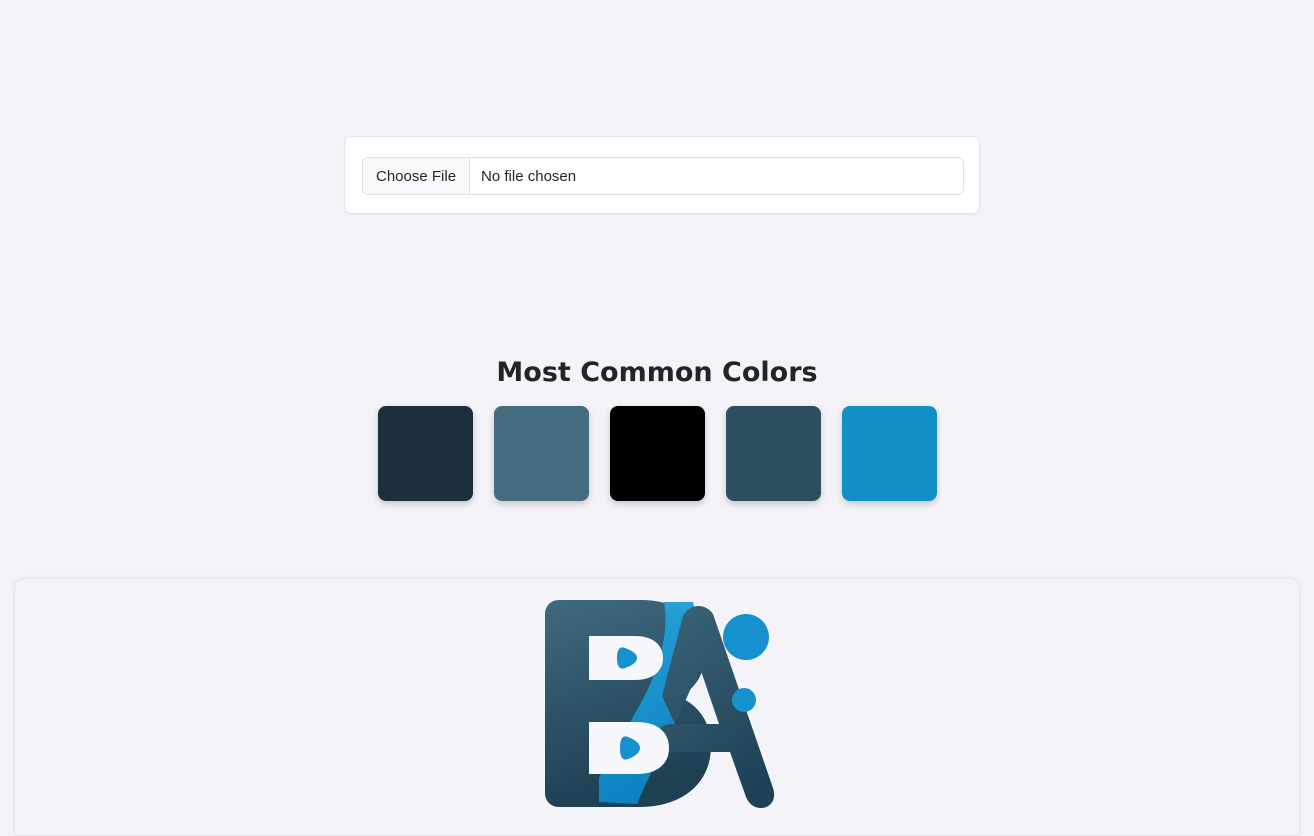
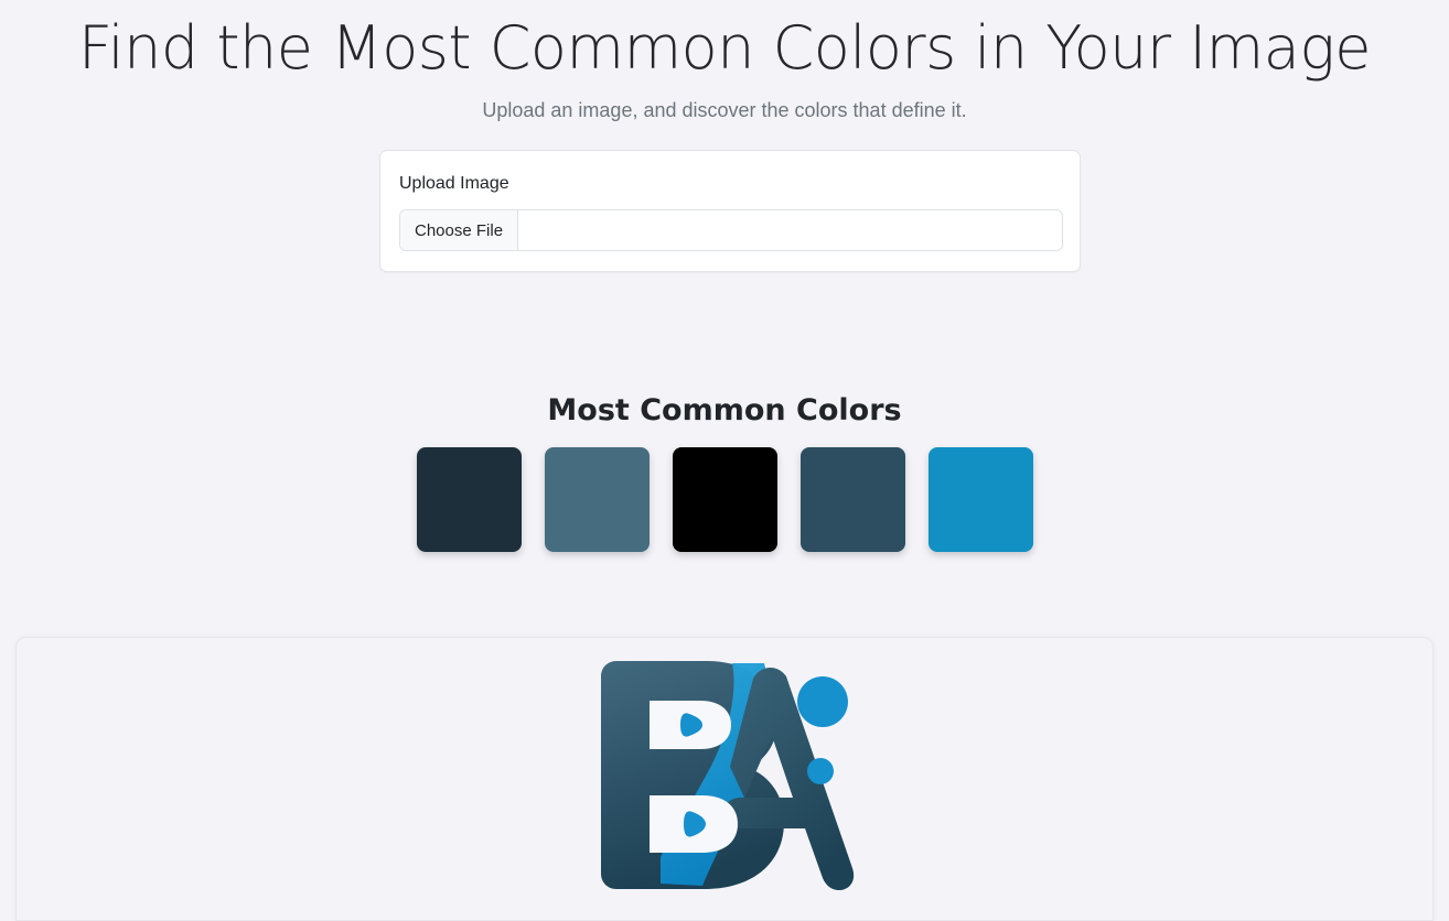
+ Find the Most Common Colors in Your Image
+ Upload an image, and discover the colors that define it.
+ Upload Image
  Choose File
- No file chosen
  Most Common Colors
